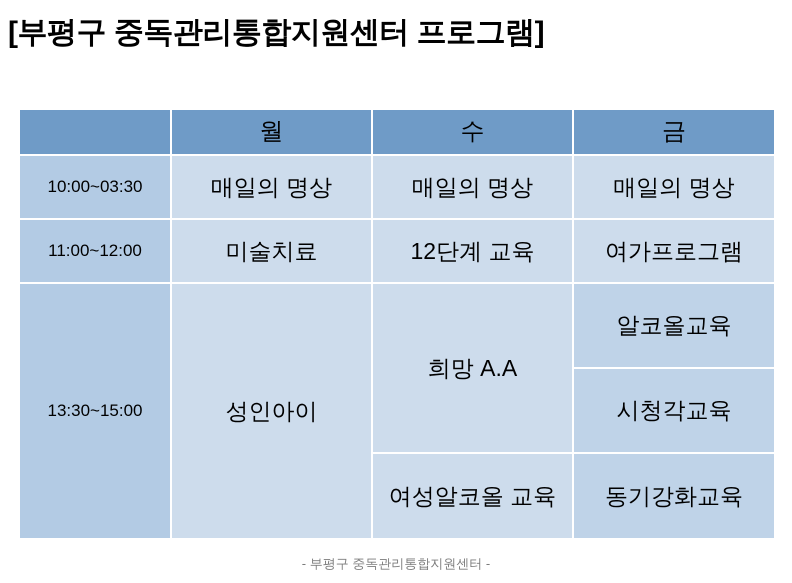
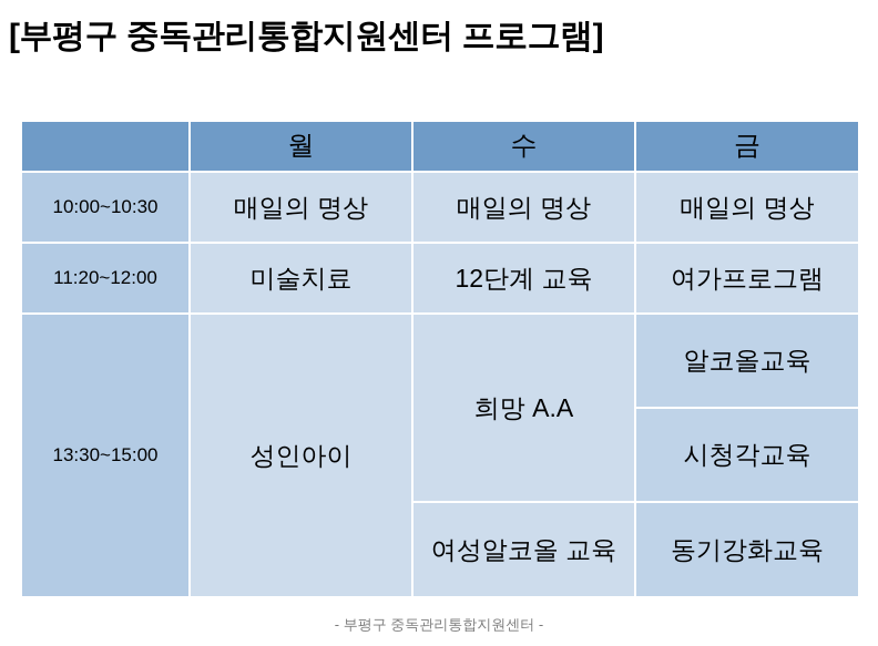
  [부평구 중독관리통합지원센터 프로그램]
  	월	수	금
- 10:00~03:30	매일의 명상	매일의 명상	매일의 명상
+ 10:00~10:30	매일의 명상	매일의 명상	매일의 명상
- 11:00~12:00	미술치료	12단계 교육	여가프로그램
+ 11:20~12:00	미술치료	12단계 교육	여가프로그램
  13:30~15:00	성인아이	희망 A.A	알코올교육
  시청각교육
  여성알코올 교육	동기강화교육
  - 부평구 중독관리통합지원센터 -
